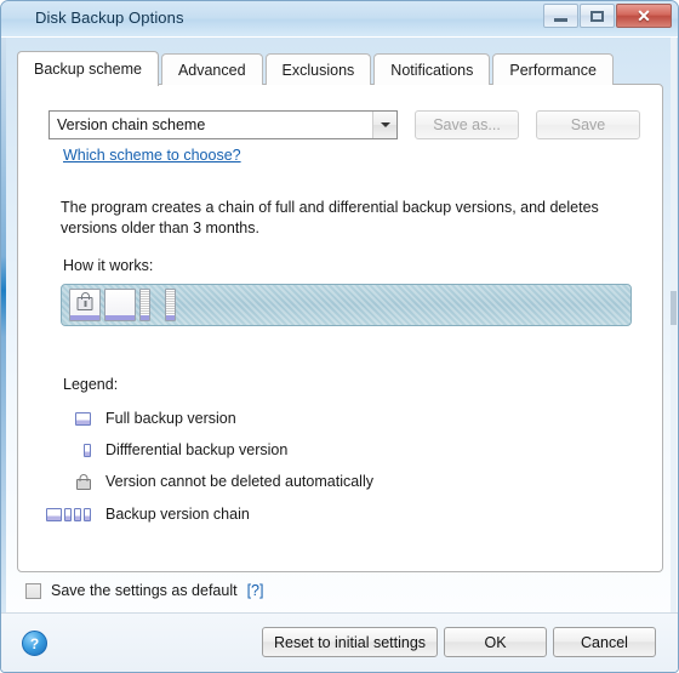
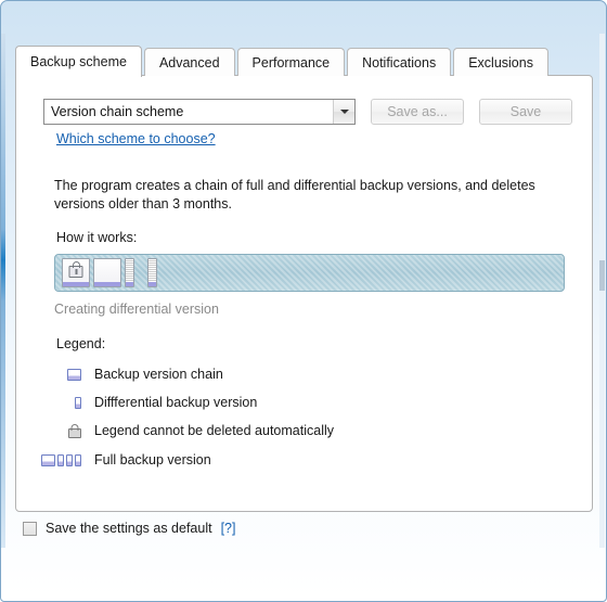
- Disk Backup Options
- ✕
  Backup scheme
  Advanced
- Exclusions
+ Performance
  Notifications
- Performance
+ Exclusions
  Version chain scheme
  Save as...
  Save
  Which scheme to choose?
  The program creates a chain of full and differential backup versions, and deletes versions older than 3 months.
  How it works:
+ Creating differential version
  Legend:
- Full backup version
+ Backup version chain
  Diffferential backup version
- Version cannot be deleted automatically
+ Legend cannot be deleted automatically
- Backup version chain
+ Full backup version
  Save the settings as default
  [?]
- ?
- Reset to initial settings
- OK
- Cancel
